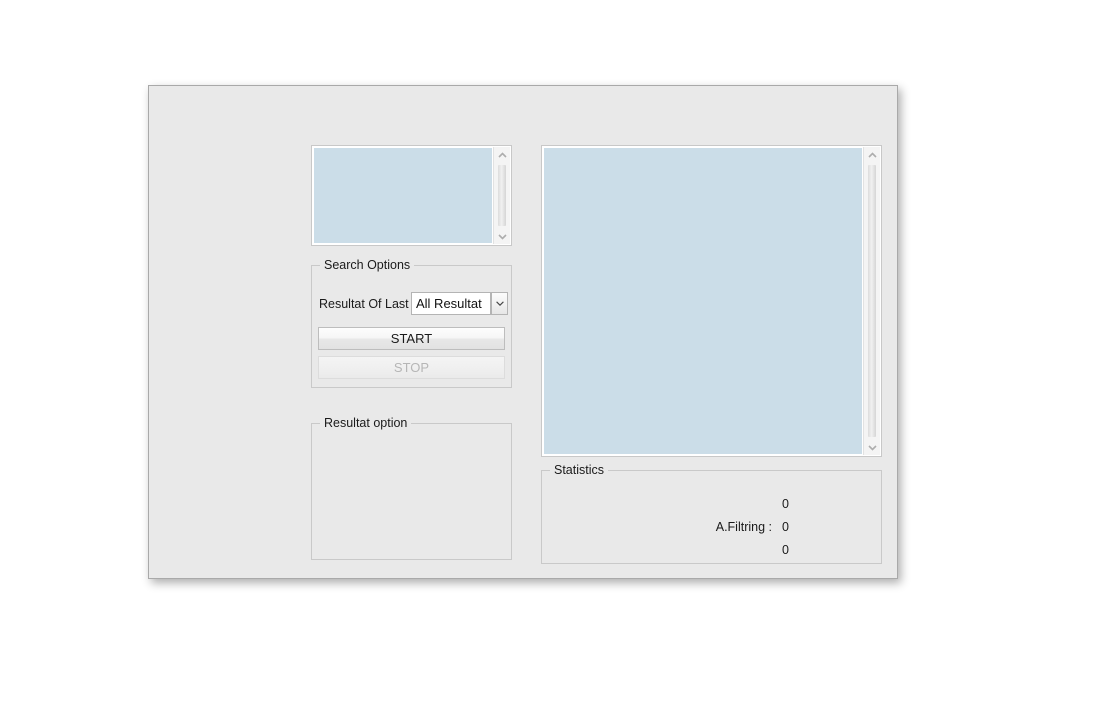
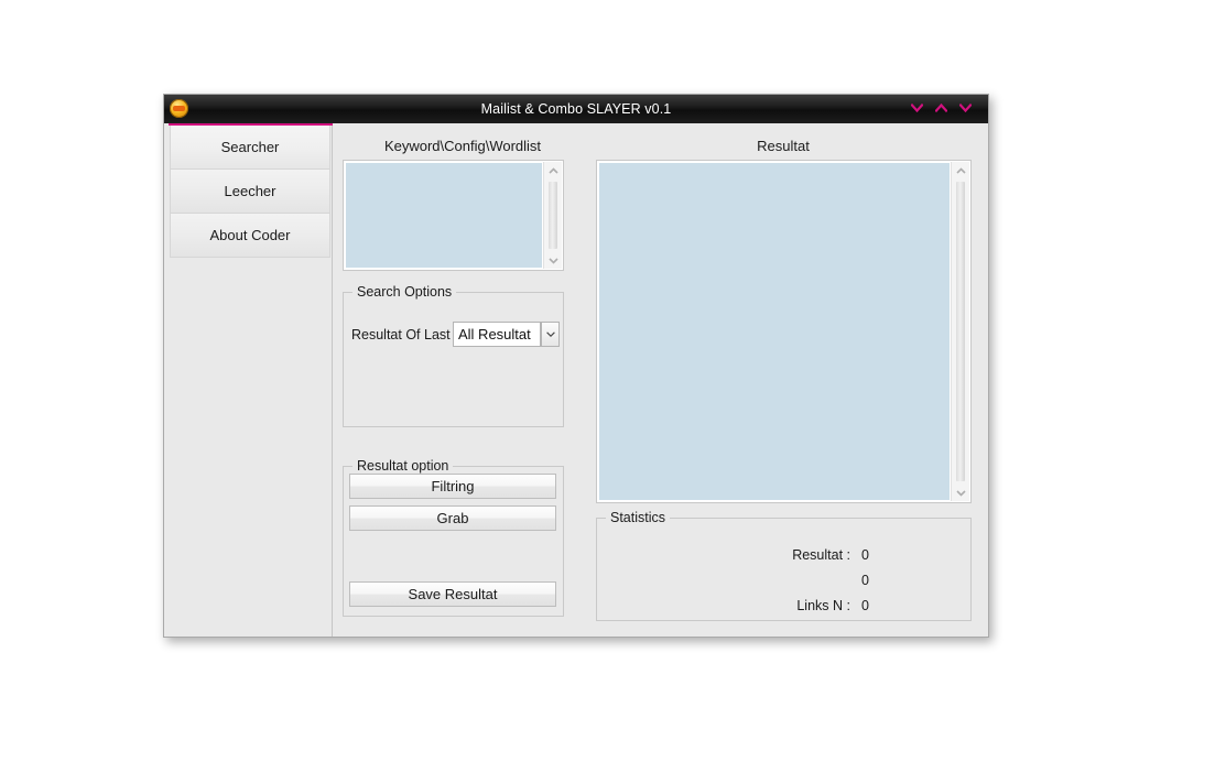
+ Mailist & Combo SLAYER v0.1
+ Searcher
+ Leecher
+ About Coder
+ Keyword\Config\Wordlist
  Search Options
  Resultat Of Last
  All Resultat
- START
- STOP
  Resultat option
+ Filtring
+ Grab
+ Save Resultat
+ Resultat
  Statistics
+ Resultat :
  0
- A.Filtring :
  0
+ Links N :
  0
